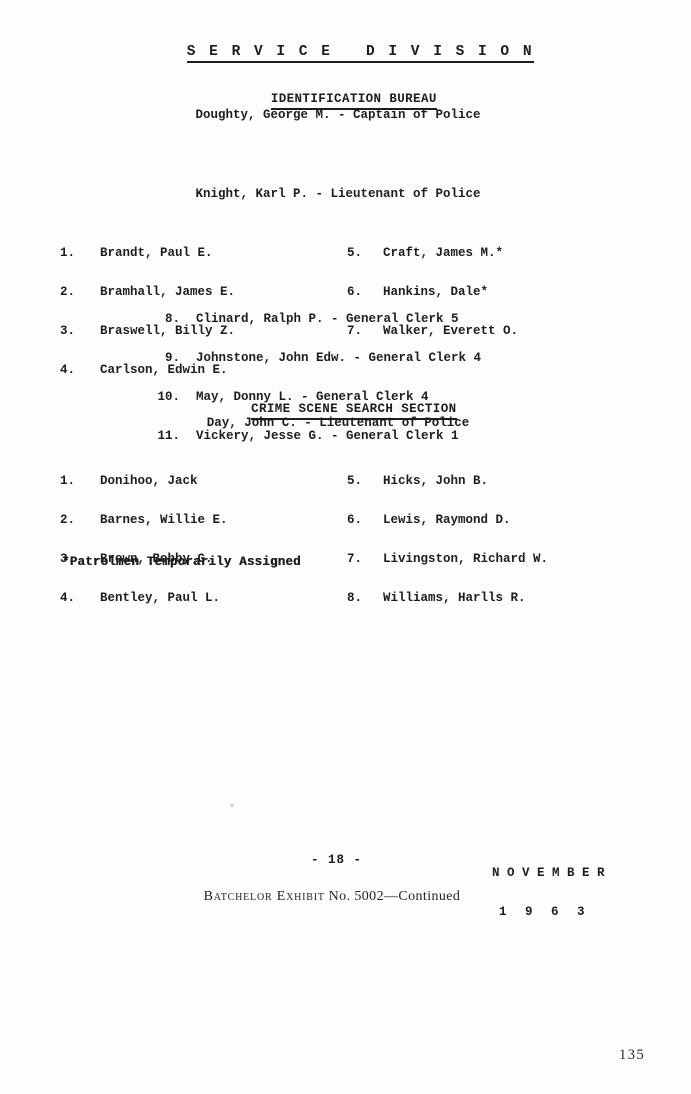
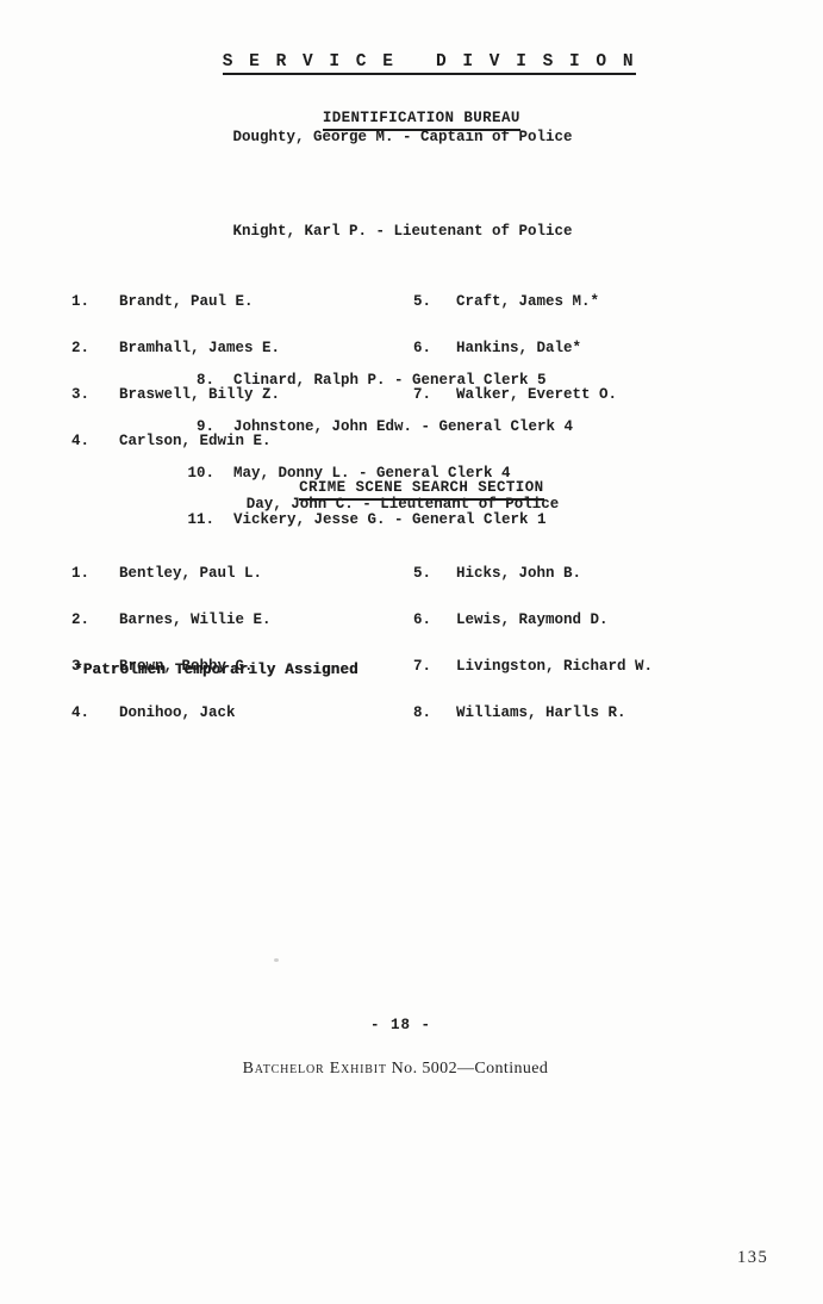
  S E R V I C E D I V I S I O N
  IDENTIFICATION BUREAU
  Doughty, George M. - Captain of Police
  Knight, Karl P. - Lieutenant of Police
  1.
  Brandt, Paul E.
  2.
  Bramhall, James E.
  3.
  Braswell, Billy Z.
  4.
  Carlson, Edwin E.
  5.
  Craft, James M.*
  6.
  Hankins, Dale*
  7.
  Walker, Everett O.
  8.
  Clinard, Ralph P. - General Clerk 5
  9.
  Johnstone, John Edw. - General Clerk 4
  10.
  May, Donny L. - General Clerk 4
  11.
  Vickery, Jesse G. - General Clerk 1
  CRIME SCENE SEARCH SECTION
  Day, John C. - Lieutenant of Police
  1.
- Donihoo, Jack
+ Bentley, Paul L.
  2.
  Barnes, Willie E.
  3.
  Brown, Bobby G.
  4.
- Bentley, Paul L.
+ Donihoo, Jack
  5.
  Hicks, John B.
  6.
  Lewis, Raymond D.
  7.
  Livingston, Richard W.
  8.
  Williams, Harlls R.
  *Patrolmen Temporarily Assigned
  - 18 -
- N O V E M B E R
- 1 9 6 3
  Batchelor Exhibit No. 5002—Continued
  135
